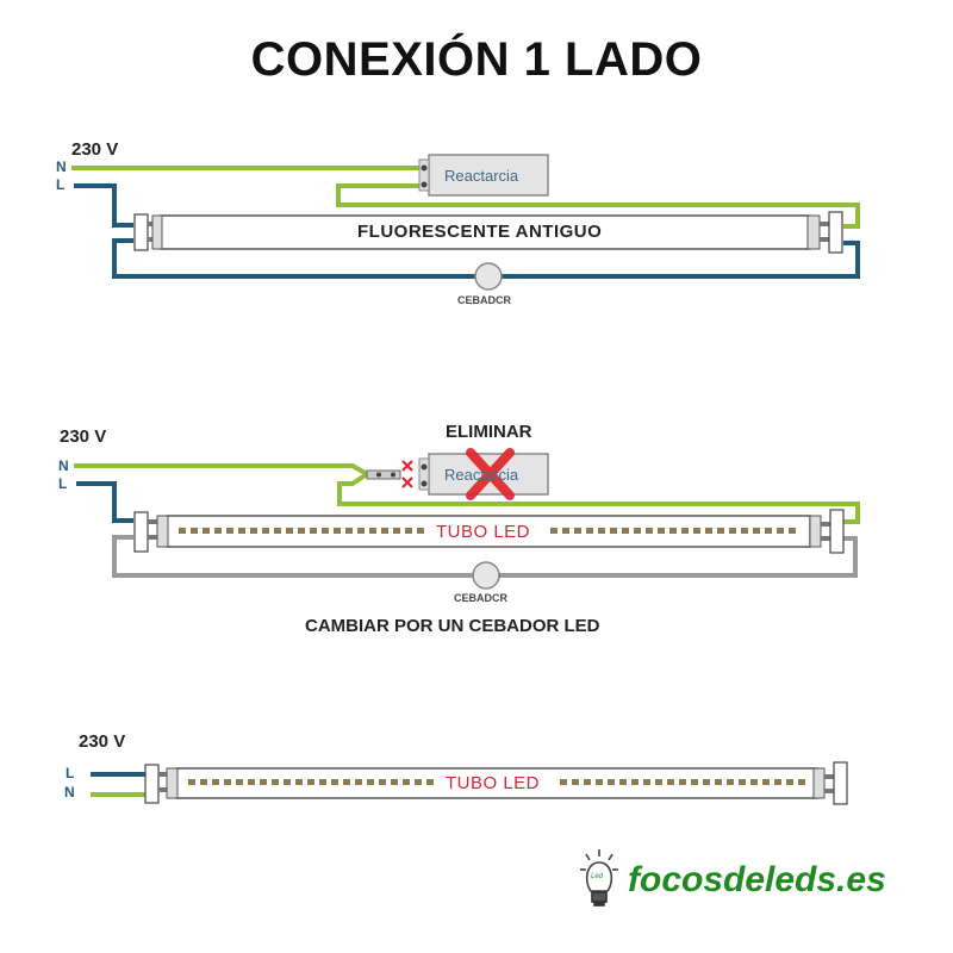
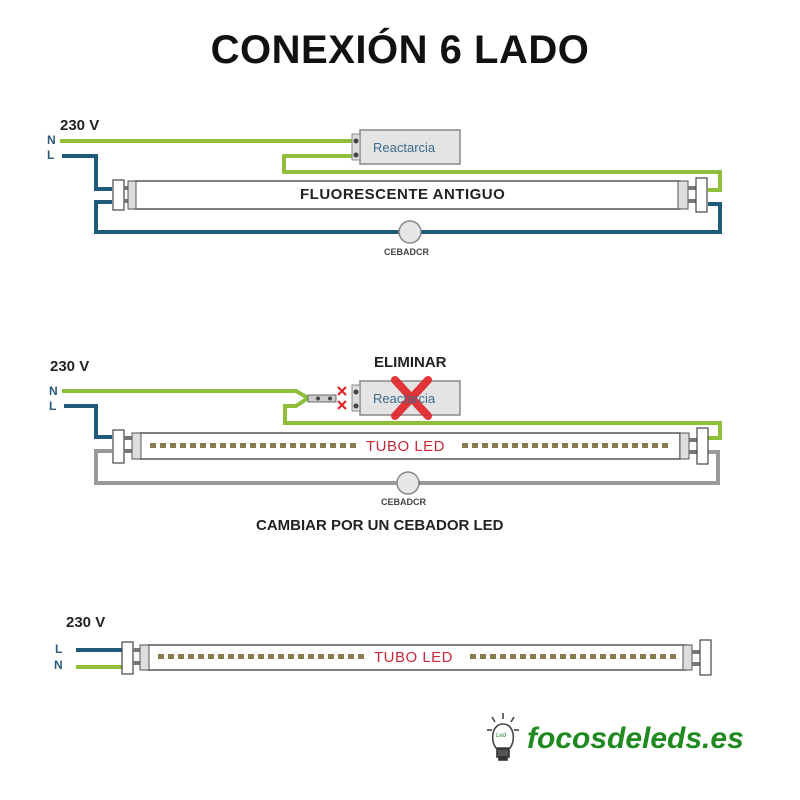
- CONEXIÓN 1 LADO
+ CONEXIÓN 6 LADO
  230 V
  N
  L
  FLUORESCENTE ANTIGUO
  Reactarcia
  CEBADCR
  230 V
  N
  L
  ELIMINAR
  Reactarcia
  TUBO LED
  CEBADCR
  CAMBIAR POR UN CEBADOR LED
  230 V
  L
  N
  TUBO LED
  focosdeleds.es
